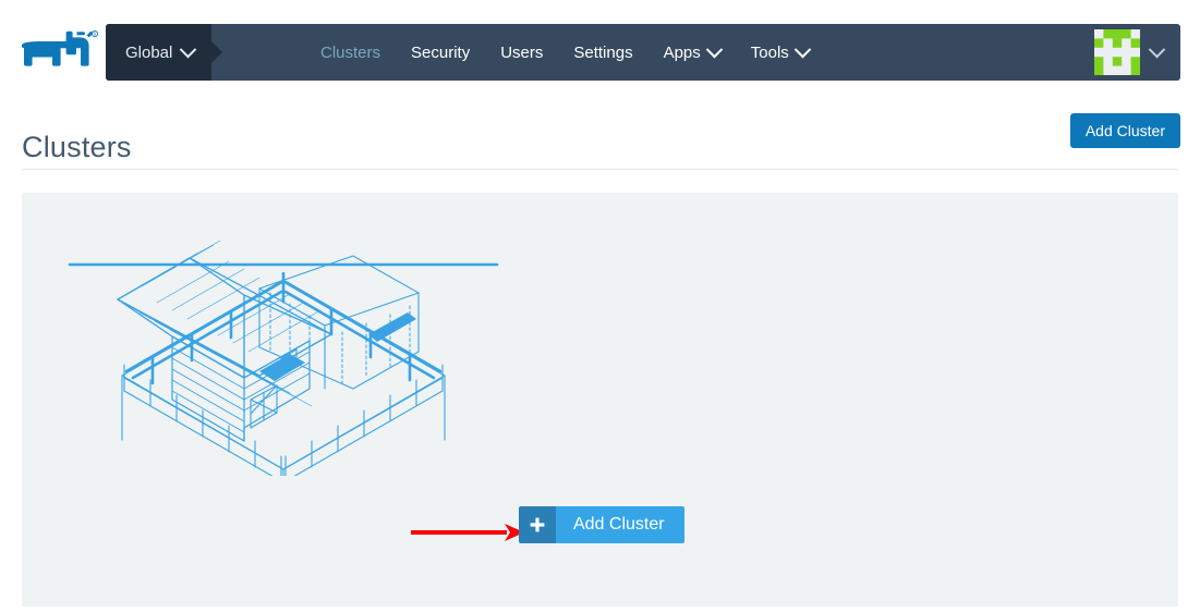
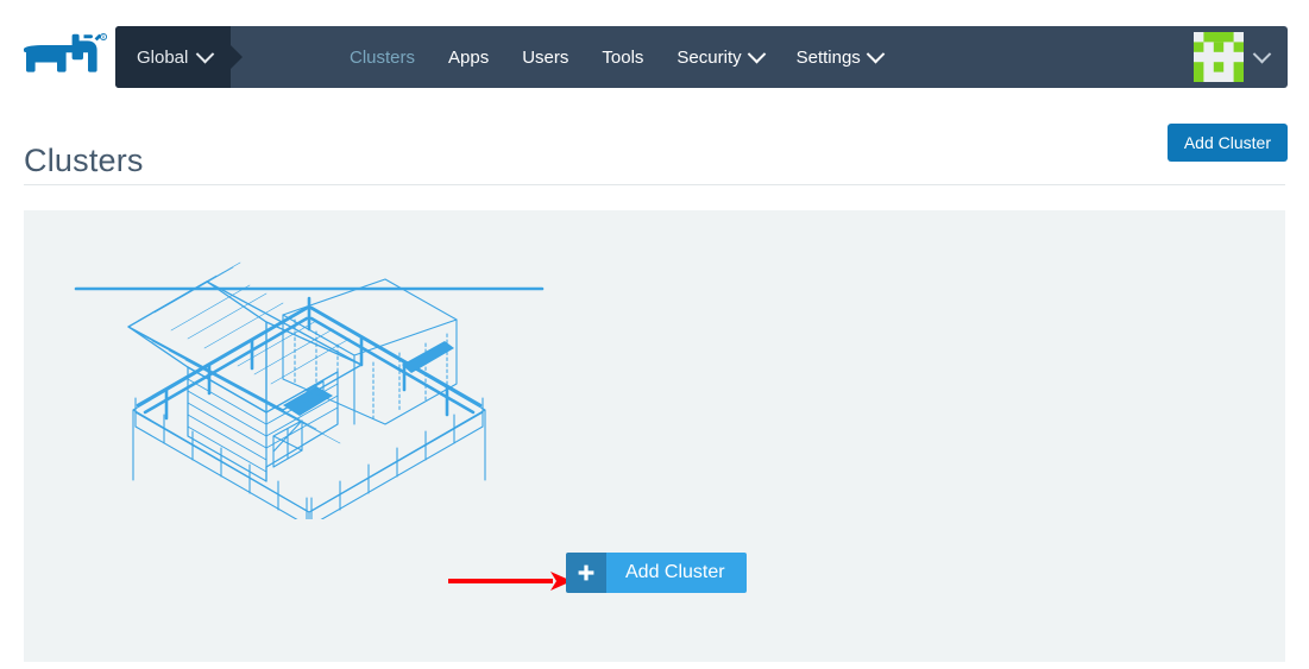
  Global
  Clusters
- Security
+ Apps
  Users
- Settings
+ Tools
- Apps
+ Security
- Tools
+ Settings
  Clusters
  Add Cluster
  Add Cluster
